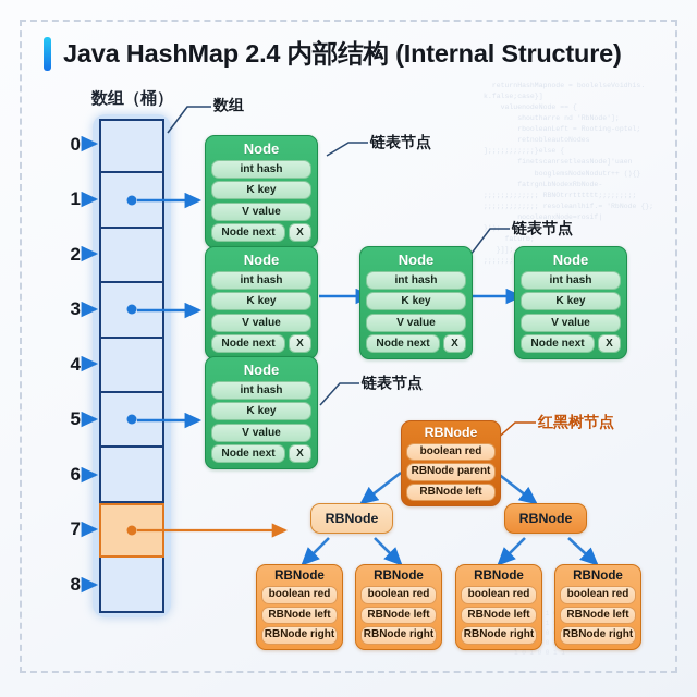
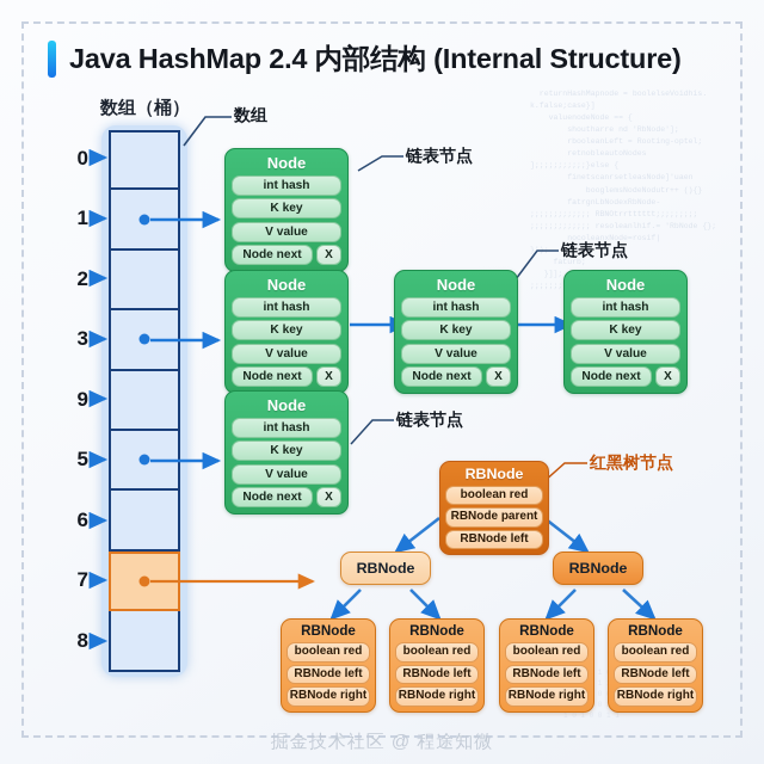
  Java HashMap 2.4 内部结构 (Internal Structure)
  数组（桶）
  0
  1
  2
  3
- 4
+ 9
  5
  6
  7
  8
  数组
  链表节点
  链表节点
  链表节点
  红黑树节点
  Node
  int hash
  K key
  V value
  Node next
  X
  Node
  int hash
  K key
  V value
  Node next
  X
  Node
  int hash
  K key
  V value
  Node next
  X
  Node
  int hash
  K key
  V value
  Node next
  X
  Node
  int hash
  K key
  V value
  Node next
  X
  RBNode
  boolean red
  RBNode parent
  RBNode left
  RBNode
  RBNode
  RBNode
  boolean red
  RBNode left
  RBNode right
  RBNode
  boolean red
  RBNode left
  RBNode right
  RBNode
  boolean red
  RBNode left
  RBNode right
  RBNode
  boolean red
  RBNode left
  RBNode right
+ 掘金技术社区 @ 程途知微
